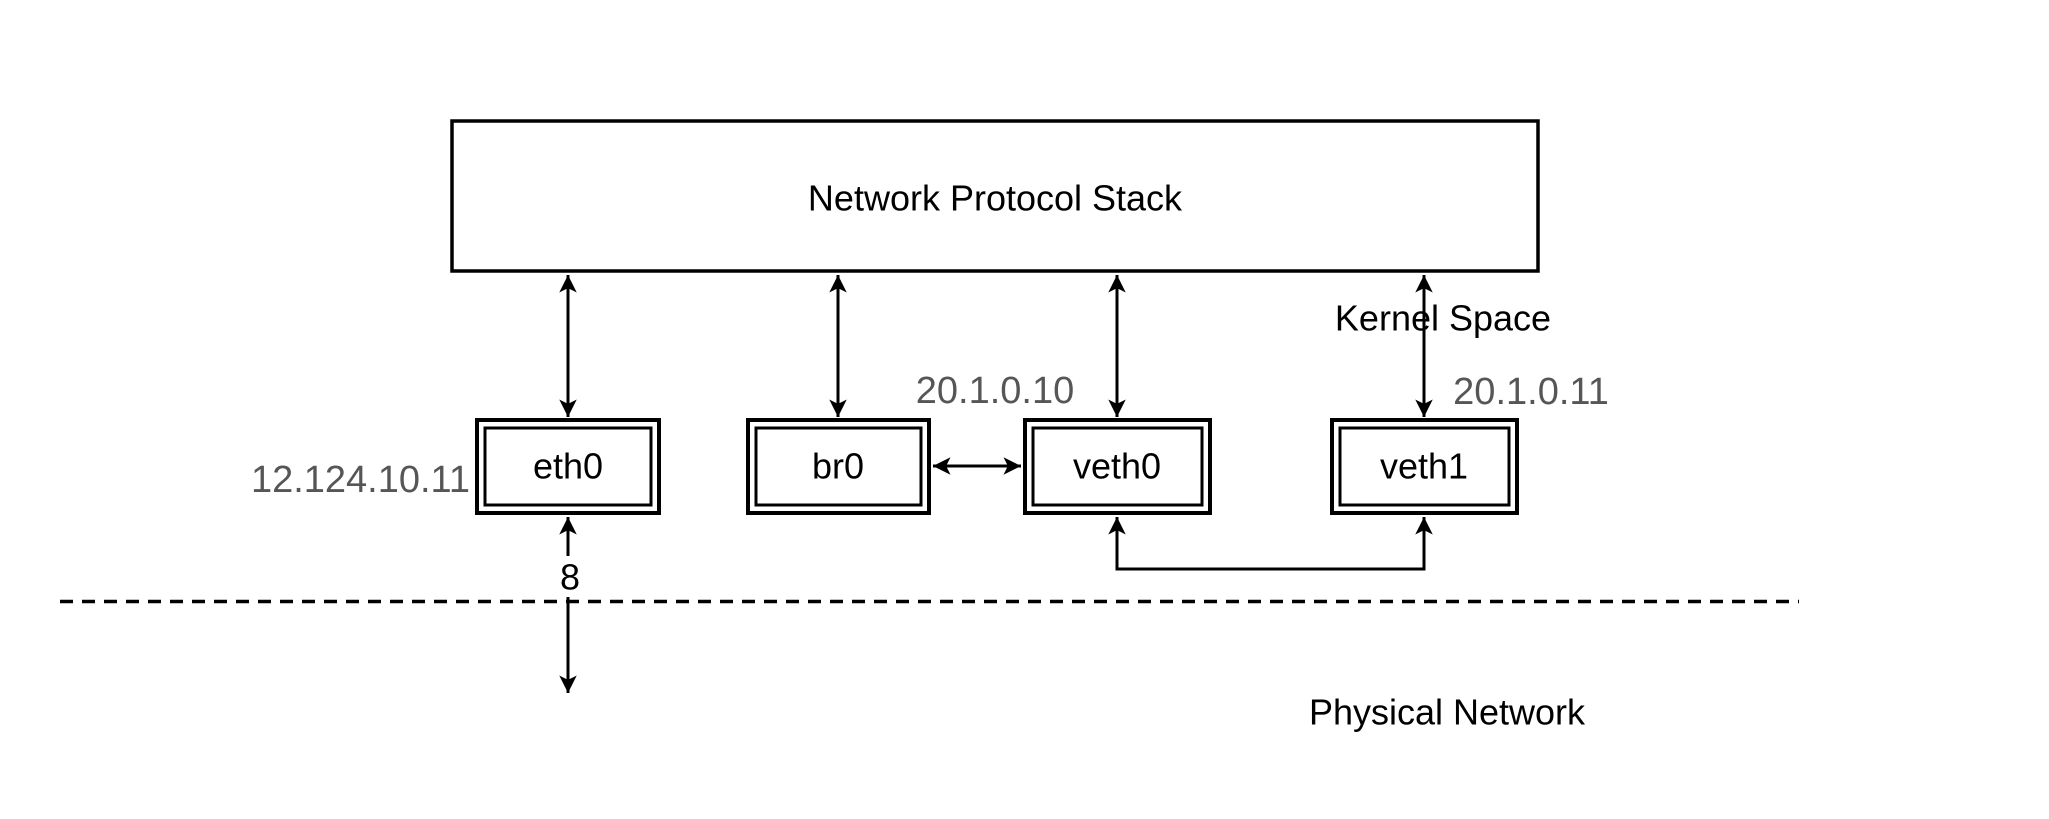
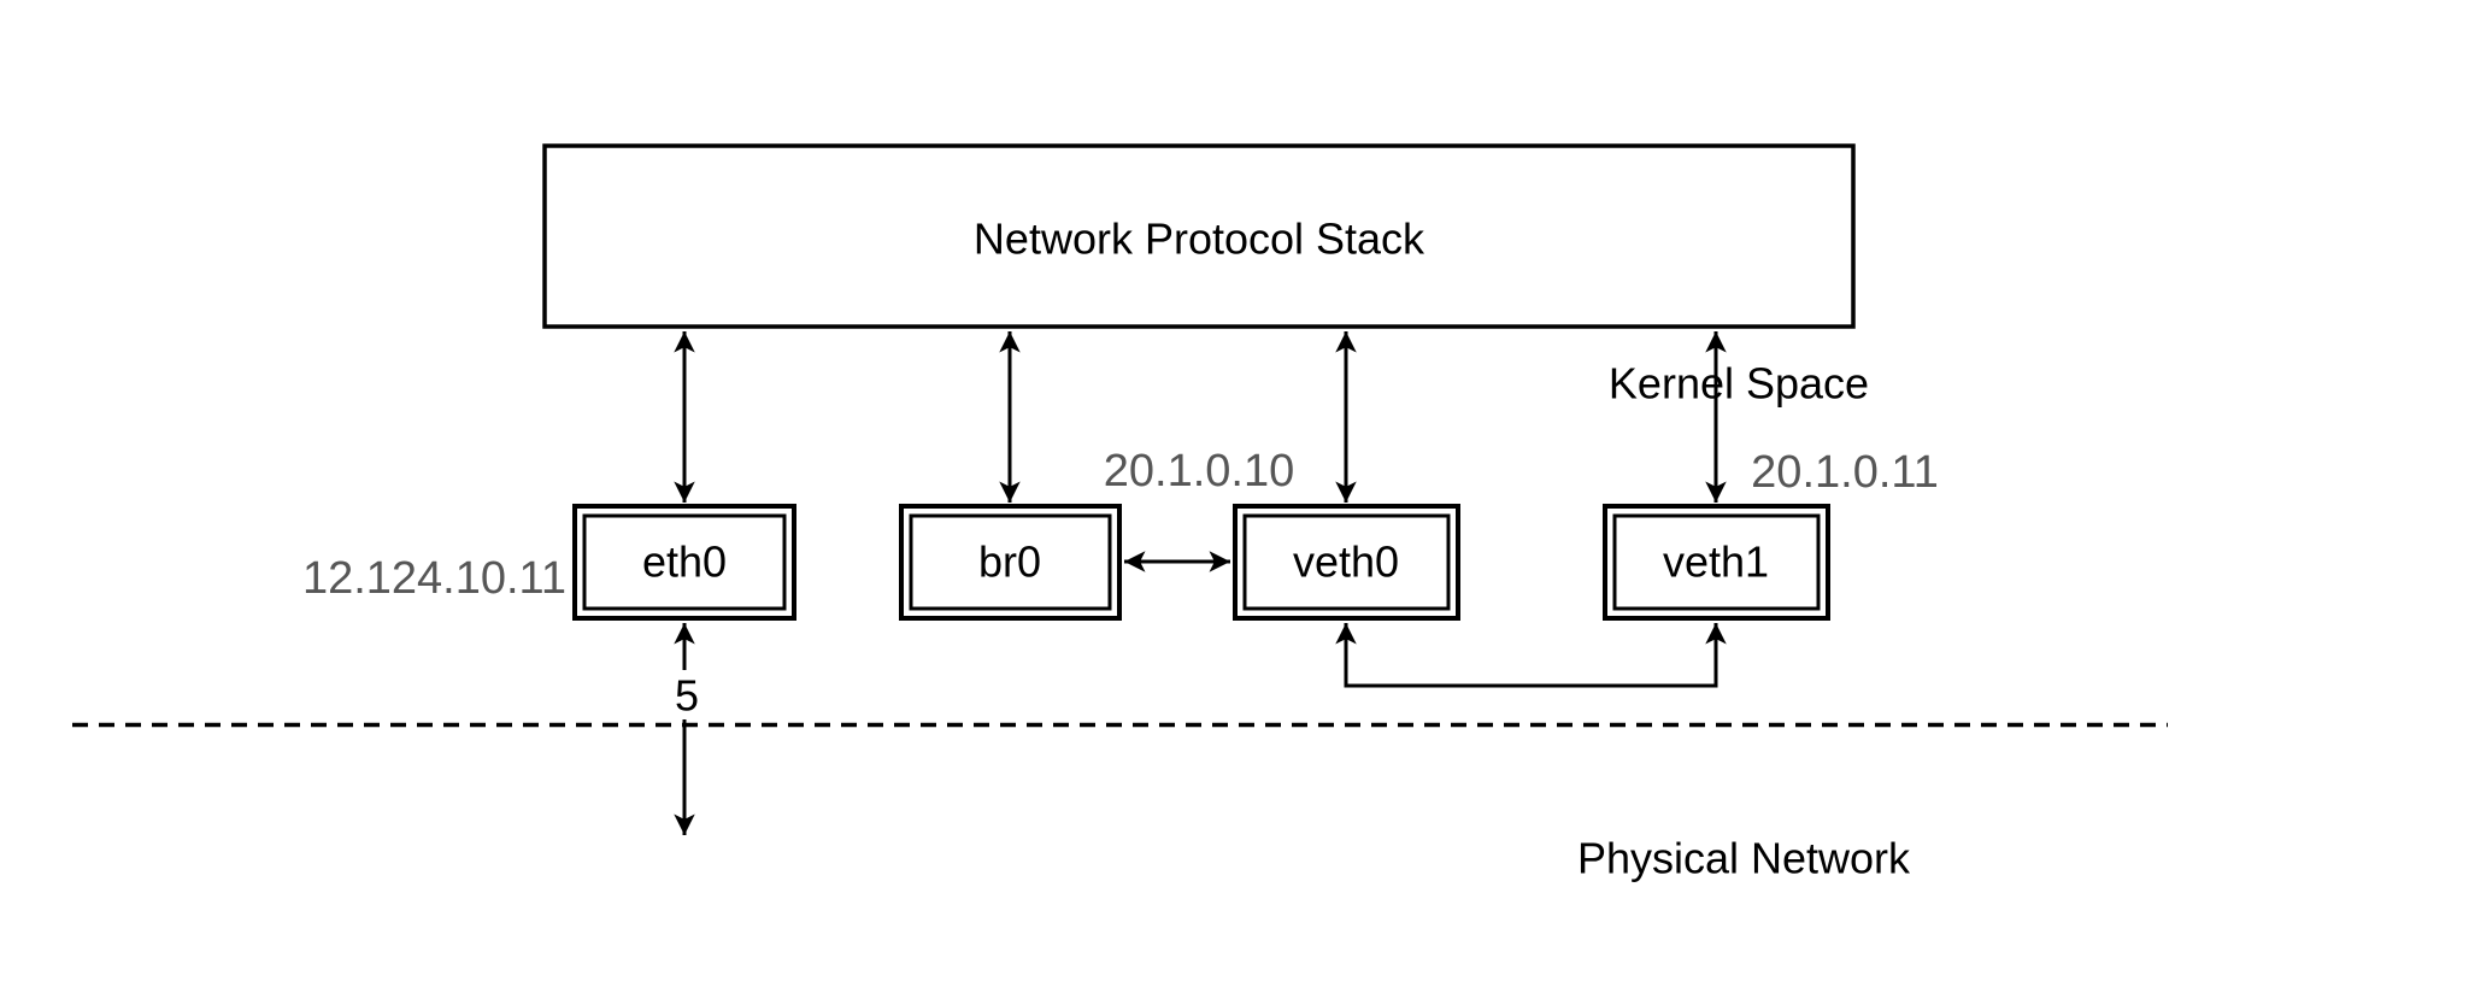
  Network Protocol Stack
- 8
+ 5
  eth0
  br0
  veth0
  veth1
  12.124.10.11
  20.1.0.10
  20.1.0.11
  Kernel Space
  Physical Network
